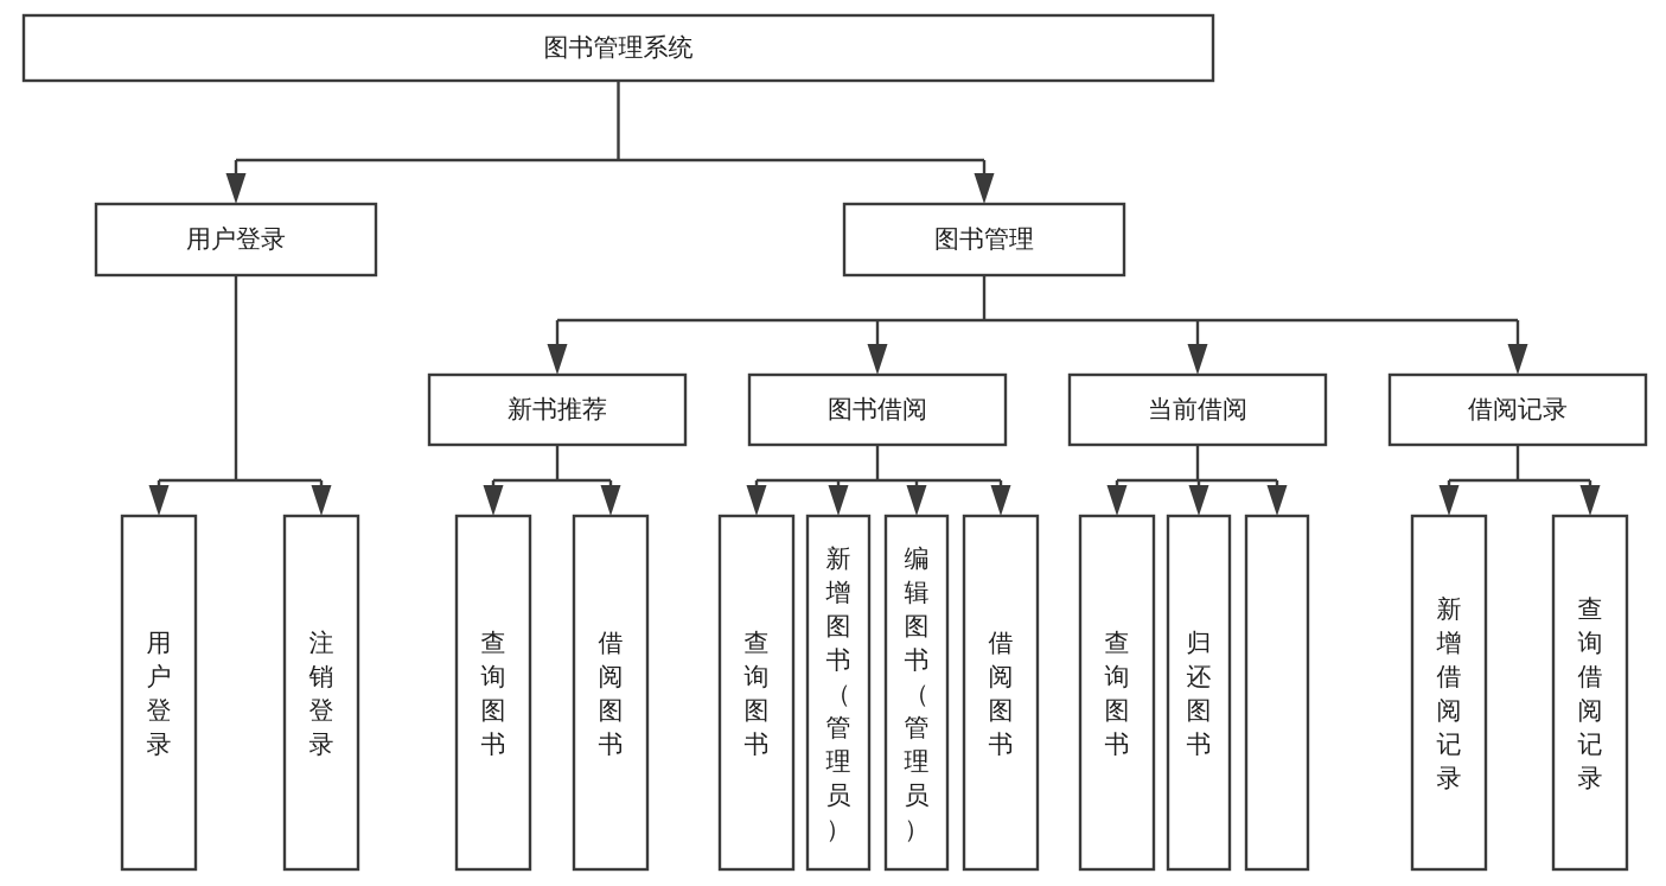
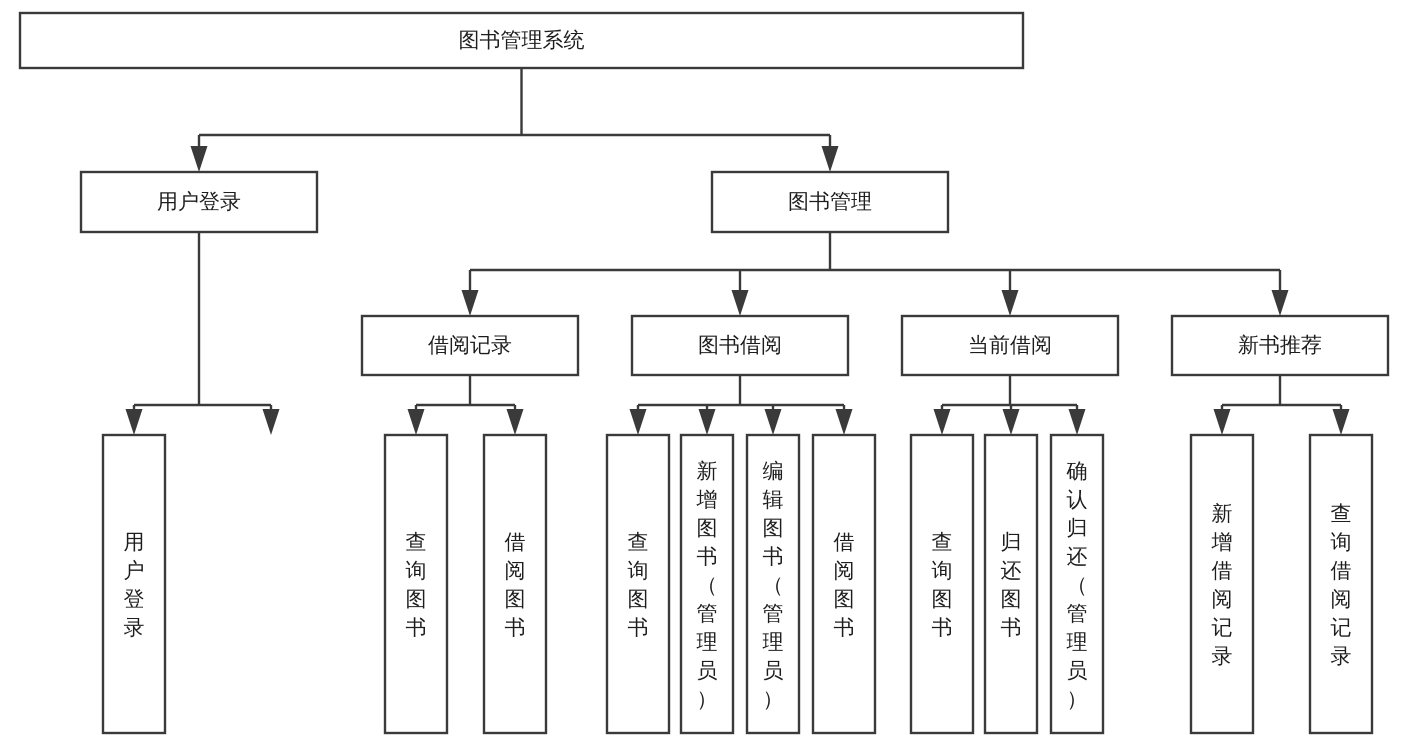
  图书管理系统
  用户登录
  图书管理
- 新书推荐
+ 借阅记录
  图书借阅
  当前借阅
- 借阅记录
+ 新书推荐
  用户登录
- 注销登录
  查询图书
  借阅图书
  查询图书
  新增图书（管理员）
  编辑图书（管理员）
  借阅图书
  查询图书
  归还图书
+ 确认归还（管理员）
  新增借阅记录
  查询借阅记录
